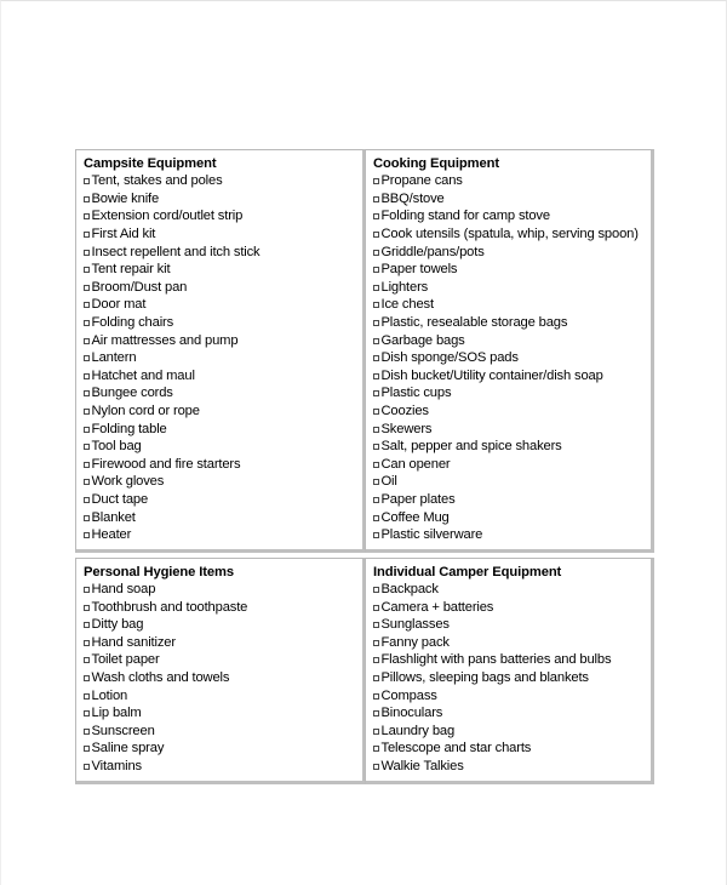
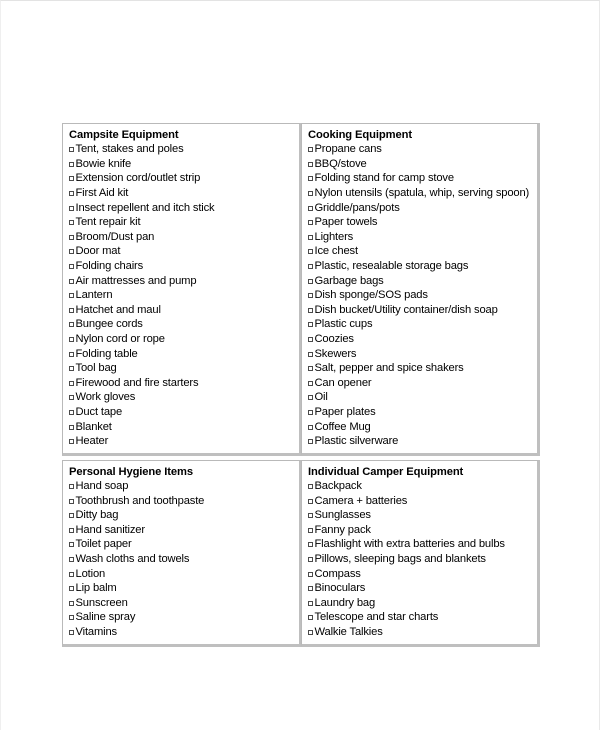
- Campsite Equipment Tent, stakes and polesBowie knifeExtension cord/outlet stripFirst Aid kitInsect repellent and itch stickTent repair kitBroom/Dust panDoor matFolding chairsAir mattresses and pumpLanternHatchet and maulBungee cordsNylon cord or ropeFolding tableTool bagFirewood and fire startersWork glovesDuct tapeBlanketHeater	Cooking Equipment Propane cansBBQ/stoveFolding stand for camp stoveCook utensils (spatula, whip, serving spoon)Griddle/pans/potsPaper towelsLightersIce chestPlastic, resealable storage bagsGarbage bagsDish sponge/SOS padsDish bucket/Utility container/dish soapPlastic cupsCooziesSkewersSalt, pepper and spice shakersCan openerOilPaper platesCoffee MugPlastic silverware
+ Campsite Equipment Tent, stakes and polesBowie knifeExtension cord/outlet stripFirst Aid kitInsect repellent and itch stickTent repair kitBroom/Dust panDoor matFolding chairsAir mattresses and pumpLanternHatchet and maulBungee cordsNylon cord or ropeFolding tableTool bagFirewood and fire startersWork glovesDuct tapeBlanketHeater	Cooking Equipment Propane cansBBQ/stoveFolding stand for camp stoveNylon utensils (spatula, whip, serving spoon)Griddle/pans/potsPaper towelsLightersIce chestPlastic, resealable storage bagsGarbage bagsDish sponge/SOS padsDish bucket/Utility container/dish soapPlastic cupsCooziesSkewersSalt, pepper and spice shakersCan openerOilPaper platesCoffee MugPlastic silverware
- Personal Hygiene Items Hand soapToothbrush and toothpasteDitty bagHand sanitizerToilet paperWash cloths and towelsLotionLip balmSunscreenSaline sprayVitamins	Individual Camper Equipment BackpackCamera + batteriesSunglassesFanny packFlashlight with pans batteries and bulbsPillows, sleeping bags and blanketsCompassBinocularsLaundry bagTelescope and star chartsWalkie Talkies
+ Personal Hygiene Items Hand soapToothbrush and toothpasteDitty bagHand sanitizerToilet paperWash cloths and towelsLotionLip balmSunscreenSaline sprayVitamins	Individual Camper Equipment BackpackCamera + batteriesSunglassesFanny packFlashlight with extra batteries and bulbsPillows, sleeping bags and blanketsCompassBinocularsLaundry bagTelescope and star chartsWalkie Talkies
